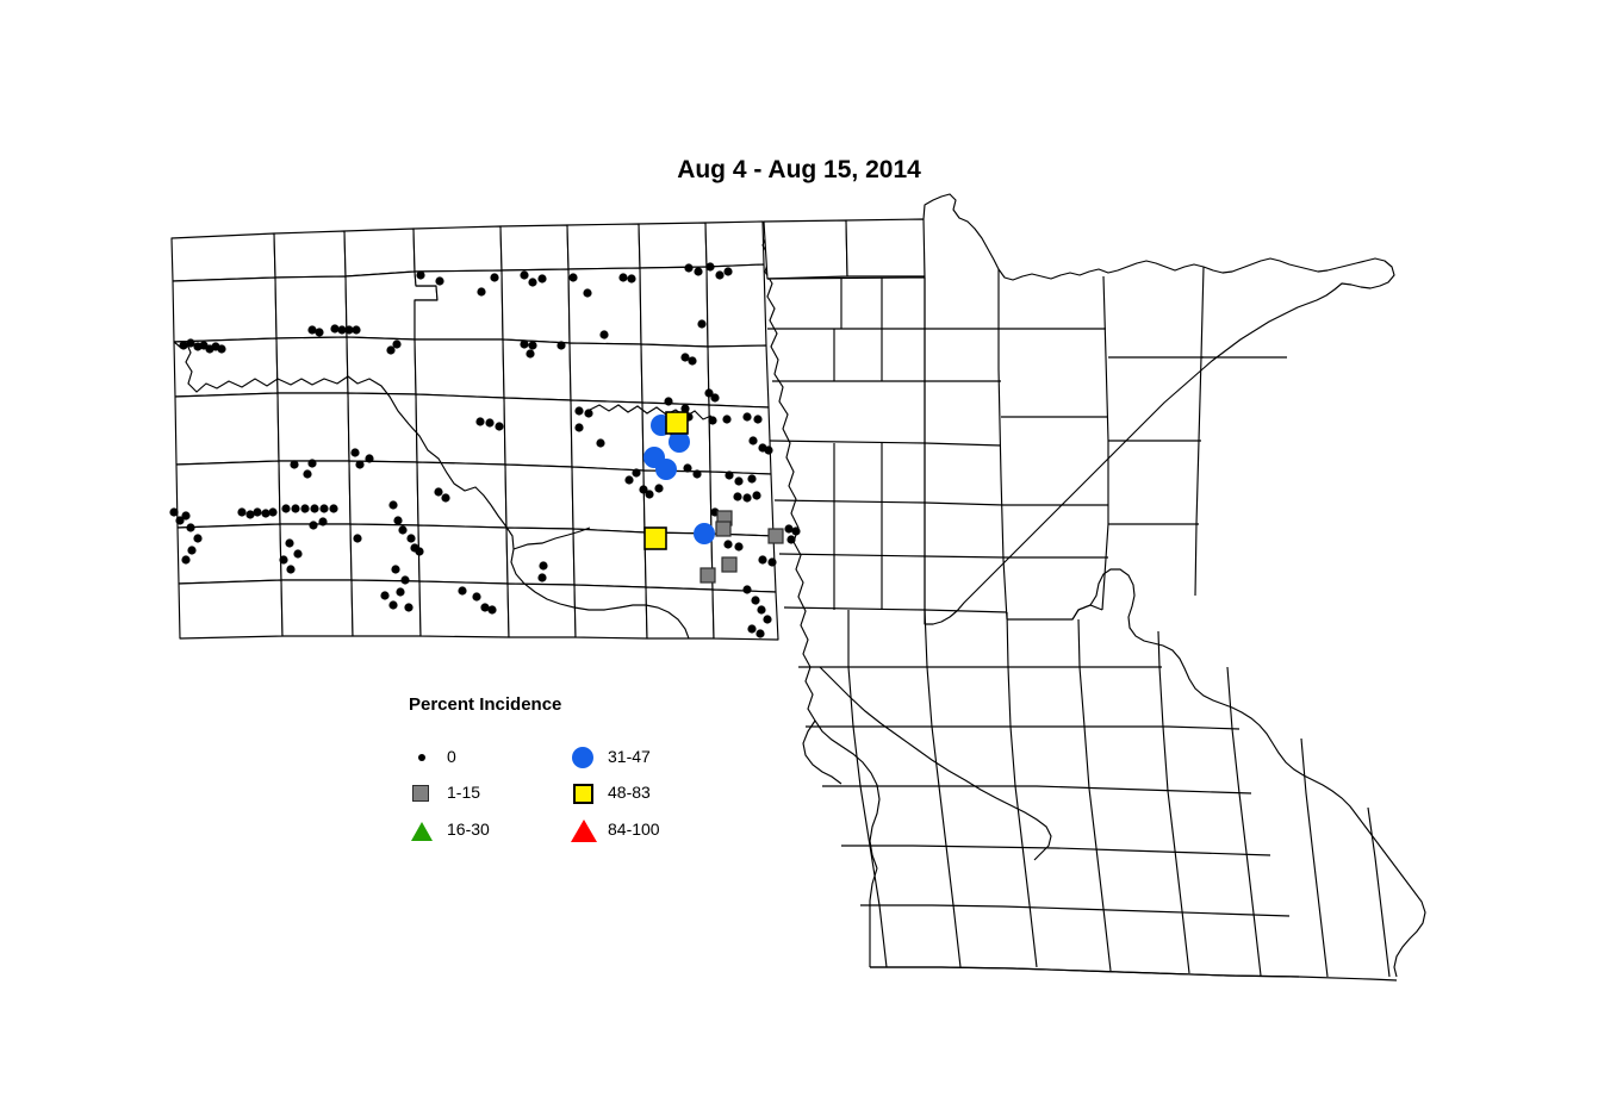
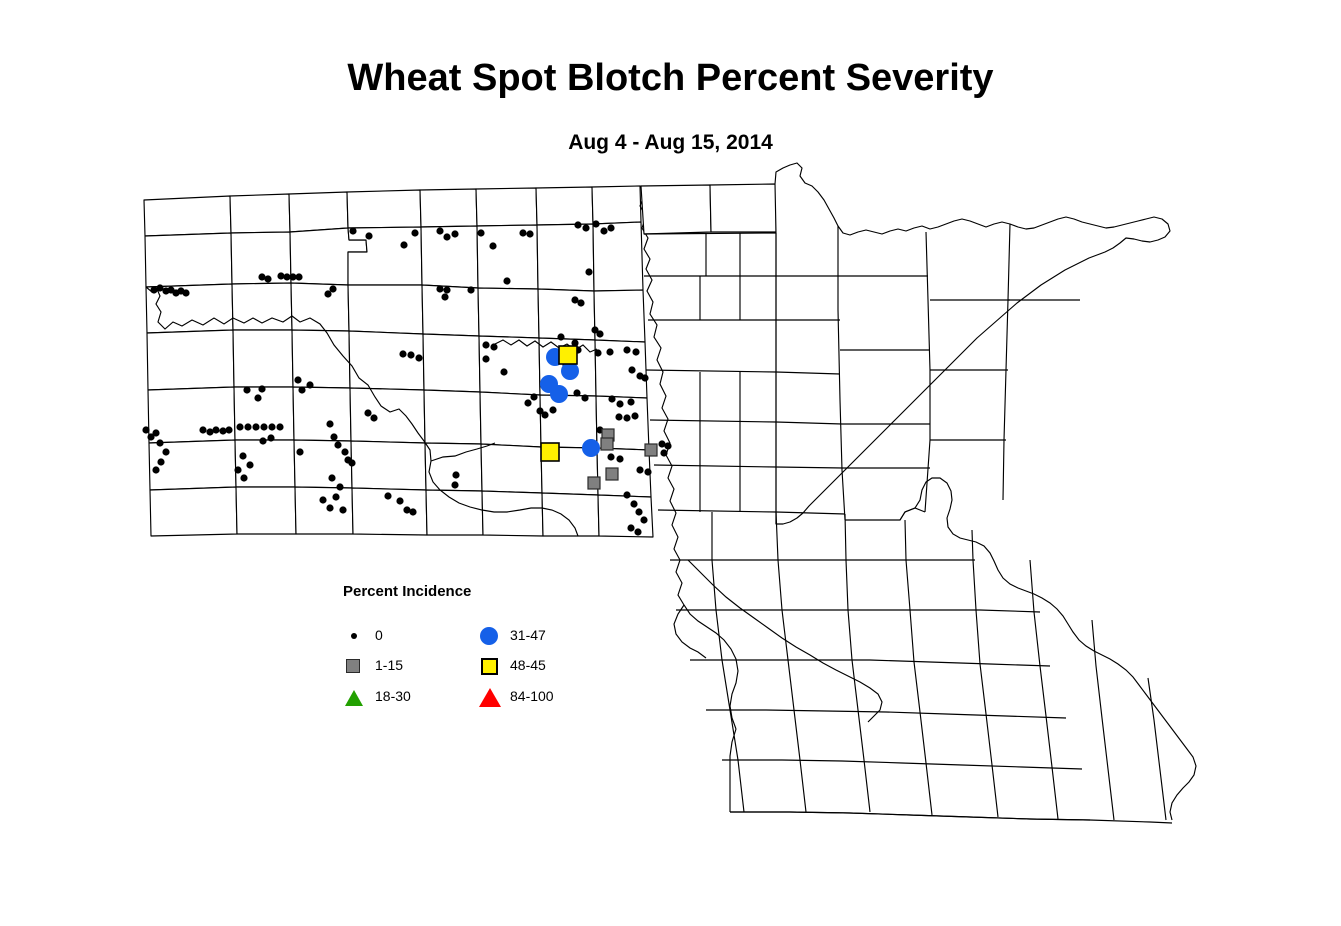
+ Wheat Spot Blotch Percent Severity
  Aug 4 - Aug 15, 2014
  Percent Incidence
  0
  1-15
- 16-30
+ 18-30
  31-47
- 48-83
+ 48-45
  84-100
